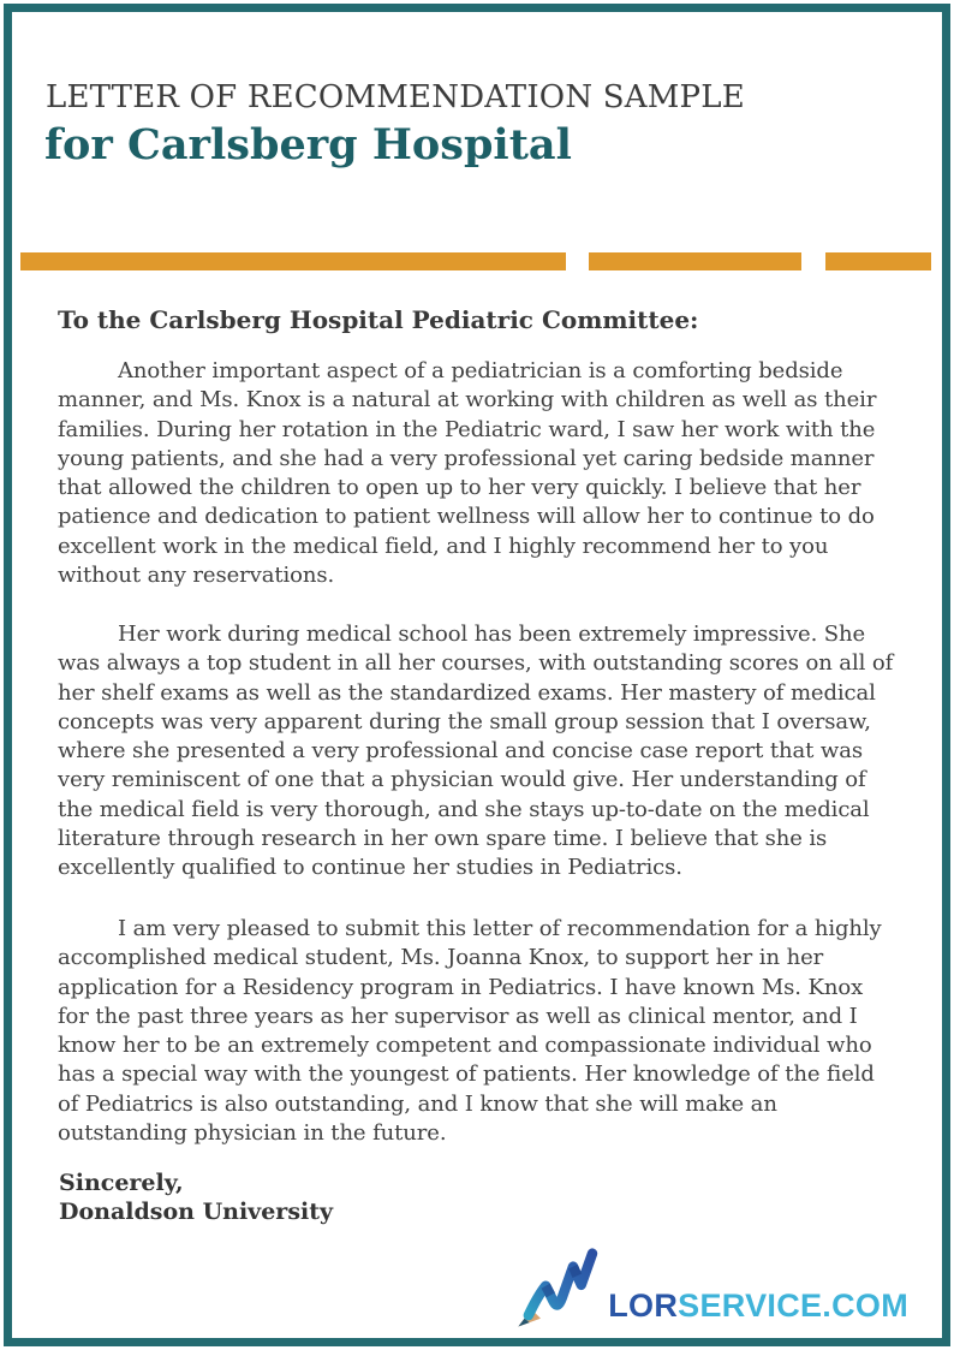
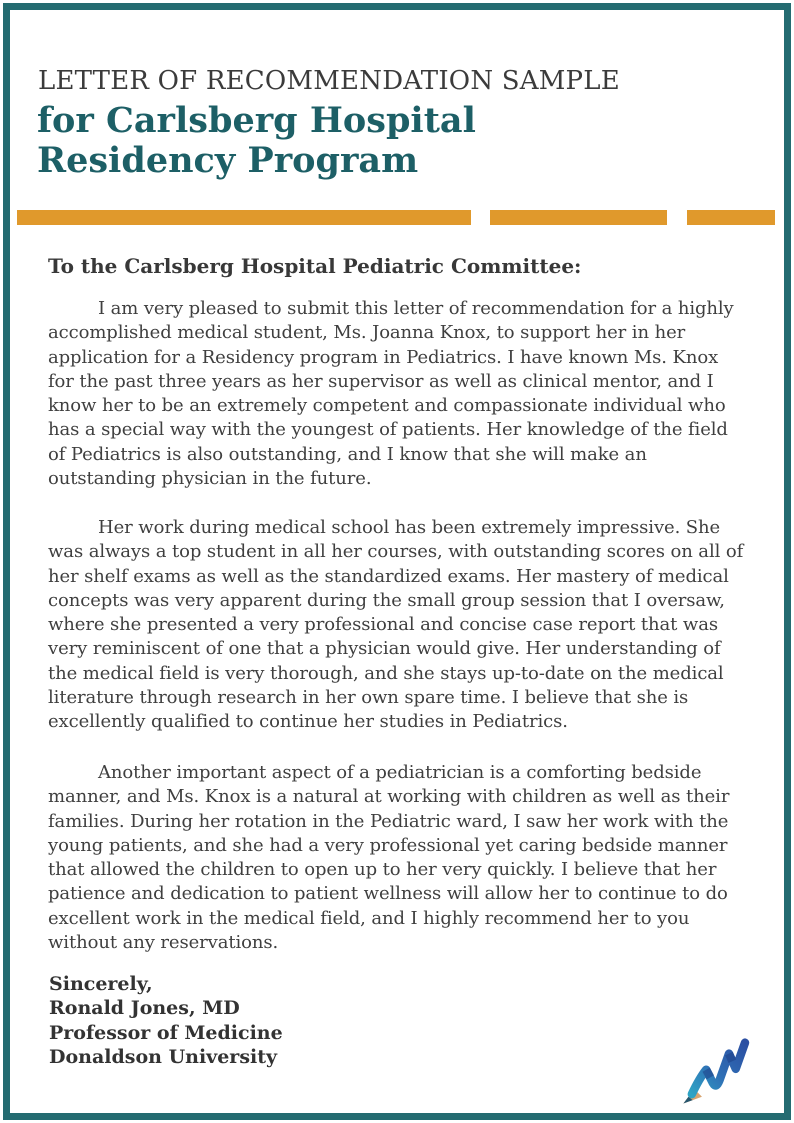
  LETTER OF RECOMMENDATION SAMPLE
  for Carlsberg Hospital
+ Residency Program
  To the Carlsberg Hospital Pediatric Committee:
- Another important aspect of a pediatrician is a comforting bedside manner, and Ms. Knox is a natural at working with children as well as their families. During her rotation in the Pediatric ward, I saw her work with the young patients, and she had a very professional yet caring bedside manner that allowed the children to open up to her very quickly. I believe that her patience and dedication to patient wellness will allow her to continue to do excellent work in the medical field, and I highly recommend her to you without any reservations.
+ I am very pleased to submit this letter of recommendation for a highly accomplished medical student, Ms. Joanna Knox, to support her in her application for a Residency program in Pediatrics. I have known Ms. Knox for the past three years as her supervisor as well as clinical mentor, and I know her to be an extremely competent and compassionate individual who has a special way with the youngest of patients. Her knowledge of the field of Pediatrics is also outstanding, and I know that she will make an outstanding physician in the future.
  Her work during medical school has been extremely impressive. She was always a top student in all her courses, with outstanding scores on all of her shelf exams as well as the standardized exams. Her mastery of medical concepts was very apparent during the small group session that I oversaw, where she presented a very professional and concise case report that was very reminiscent of one that a physician would give. Her understanding of the medical field is very thorough, and she stays up-to-date on the medical literature through research in her own spare time. I believe that she is excellently qualified to continue her studies in Pediatrics.
- I am very pleased to submit this letter of recommendation for a highly accomplished medical student, Ms. Joanna Knox, to support her in her application for a Residency program in Pediatrics. I have known Ms. Knox for the past three years as her supervisor as well as clinical mentor, and I know her to be an extremely competent and compassionate individual who has a special way with the youngest of patients. Her knowledge of the field of Pediatrics is also outstanding, and I know that she will make an outstanding physician in the future.
+ Another important aspect of a pediatrician is a comforting bedside manner, and Ms. Knox is a natural at working with children as well as their families. During her rotation in the Pediatric ward, I saw her work with the young patients, and she had a very professional yet caring bedside manner that allowed the children to open up to her very quickly. I believe that her patience and dedication to patient wellness will allow her to continue to do excellent work in the medical field, and I highly recommend her to you without any reservations.
  Sincerely,
+ Ronald Jones, MD
+ Professor of Medicine
  Donaldson University
- LORSERVICE.COM
